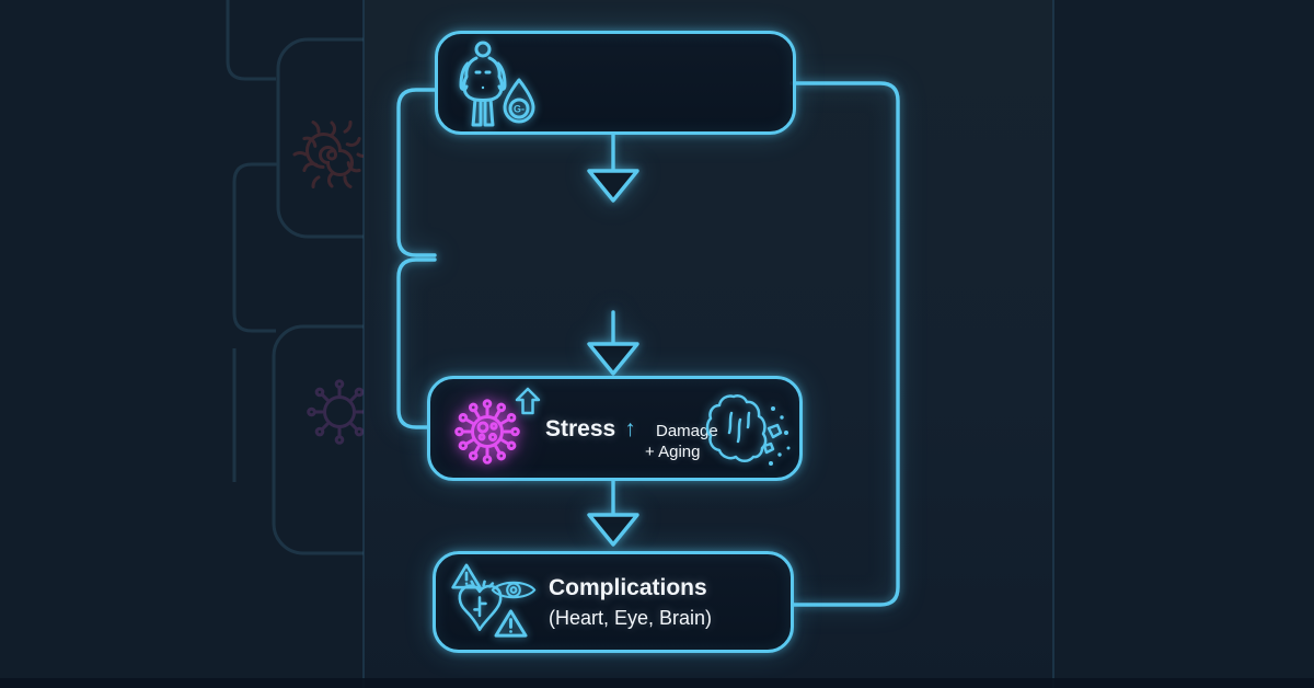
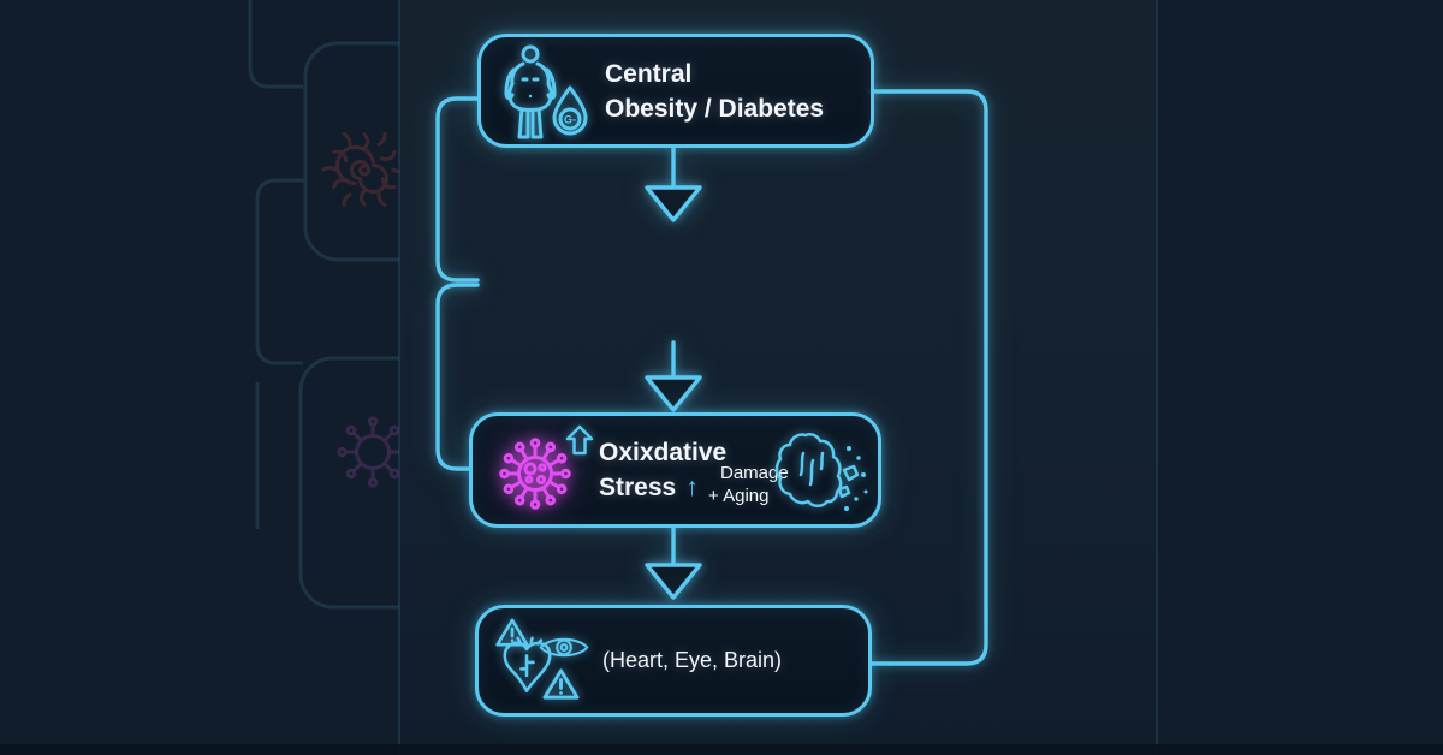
  G-
+ Central
+ Obesity / Diabetes
+ Oxixdative
  Stress
  ↑
  Damage
  + Aging
- Complications
  (Heart, Eye, Brain)
